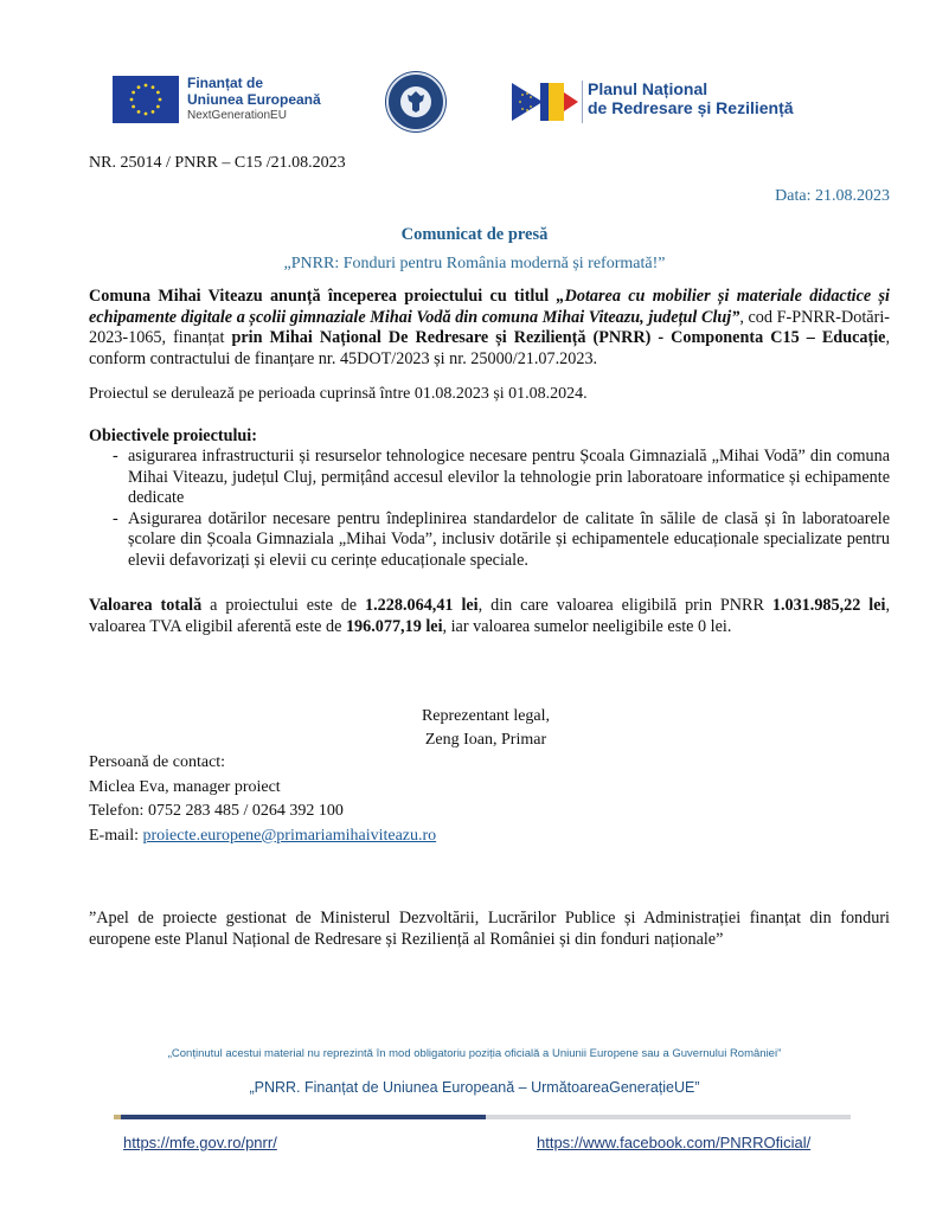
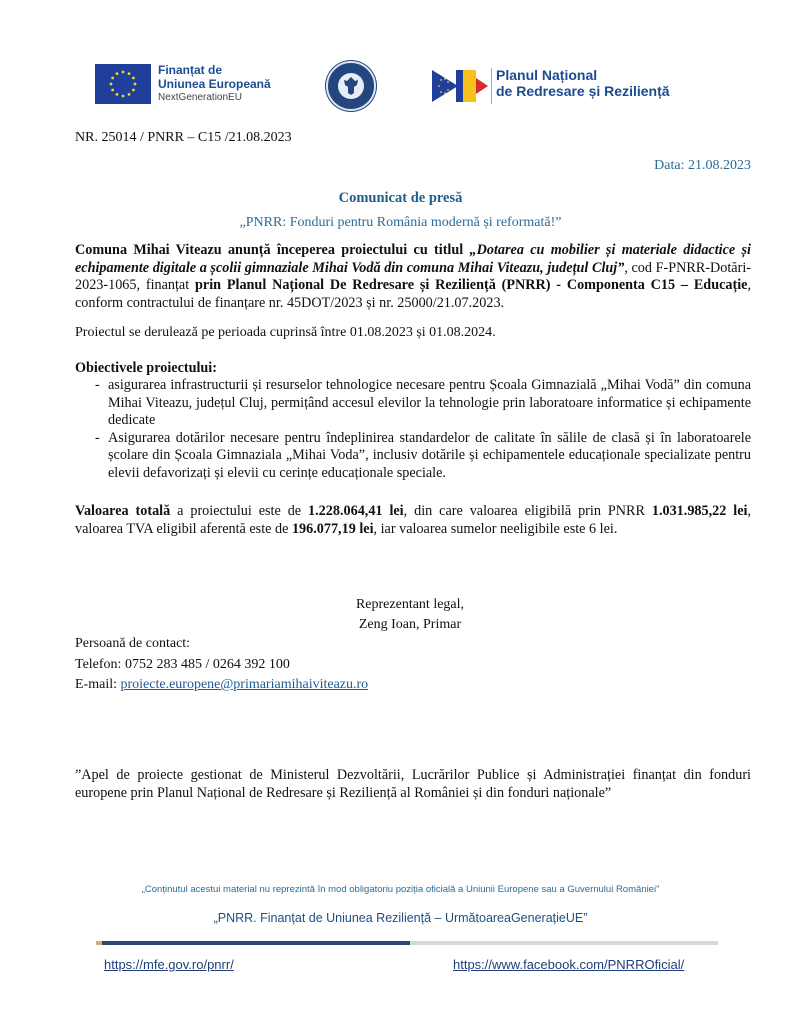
  Finanțat de
  Uniunea Europeană
  NextGenerationEU
  Planul Național
  de Redresare și Reziliență
  NR. 25014 / PNRR – C15 /21.08.2023
  Data: 21.08.2023
  Comunicat de presă
  „PNRR: Fonduri pentru România modernă și reformată!”
- Comuna Mihai Viteazu anunță începerea proiectului cu titlul „Dotarea cu mobilier și materiale didactice și echipamente digitale a școlii gimnaziale Mihai Vodă din comuna Mihai Viteazu, județul Cluj”, cod F-PNRR-Dotări-2023-1065, finanțat prin Mihai Național De Redresare și Reziliență (PNRR) - Componenta C15 – Educație, conform contractului de finanțare nr. 45DOT/2023 și nr. 25000/21.07.2023.
+ Comuna Mihai Viteazu anunță începerea proiectului cu titlul „Dotarea cu mobilier și materiale didactice și echipamente digitale a școlii gimnaziale Mihai Vodă din comuna Mihai Viteazu, județul Cluj”, cod F-PNRR-Dotări-2023-1065, finanțat prin Planul Național De Redresare și Reziliență (PNRR) - Componenta C15 – Educație, conform contractului de finanțare nr. 45DOT/2023 și nr. 25000/21.07.2023.
  Proiectul se derulează pe perioada cuprinsă între 01.08.2023 și 01.08.2024.
  Obiectivele proiectului:
  -
  asigurarea infrastructurii și resurselor tehnologice necesare pentru Școala Gimnazială „Mihai Vodă” din comuna Mihai Viteazu, județul Cluj, permițând accesul elevilor la tehnologie prin laboratoare informatice și echipamente dedicate
  -
  Asigurarea dotărilor necesare pentru îndeplinirea standardelor de calitate în sălile de clasă și în laboratoarele școlare din Școala Gimnaziala „Mihai Voda”, inclusiv dotările și echipamentele educaționale specializate pentru elevii defavorizați și elevii cu cerințe educaționale speciale.
- Valoarea totală a proiectului este de 1.228.064,41 lei, din care valoarea eligibilă prin PNRR 1.031.985,22 lei, valoarea TVA eligibil aferentă este de 196.077,19 lei, iar valoarea sumelor neeligibile este 0 lei.
+ Valoarea totală a proiectului este de 1.228.064,41 lei, din care valoarea eligibilă prin PNRR 1.031.985,22 lei, valoarea TVA eligibil aferentă este de 196.077,19 lei, iar valoarea sumelor neeligibile este 6 lei.
  Reprezentant legal,
  Zeng Ioan, Primar
  Persoană de contact:
- Miclea Eva, manager proiect
  Telefon: 0752 283 485 / 0264 392 100
  E-mail: proiecte.europene@primariamihaiviteazu.ro
- ”Apel de proiecte gestionat de Ministerul Dezvoltării, Lucrărilor Publice și Administrației finanțat din fonduri europene este Planul Național de Redresare și Reziliență al României și din fonduri naționale”
+ ”Apel de proiecte gestionat de Ministerul Dezvoltării, Lucrărilor Publice și Administrației finanțat din fonduri europene prin Planul Național de Redresare și Reziliență al României și din fonduri naționale”
  „Conținutul acestui material nu reprezintă în mod obligatoriu poziția oficială a Uniunii Europene sau a Guvernului României”
- „PNRR. Finanțat de Uniunea Europeană – UrmătoareaGenerațieUE”
+ „PNRR. Finanțat de Uniunea Reziliență – UrmătoareaGenerațieUE”
  https://mfe.gov.ro/pnrr/
  https://www.facebook.com/PNRROficial/
